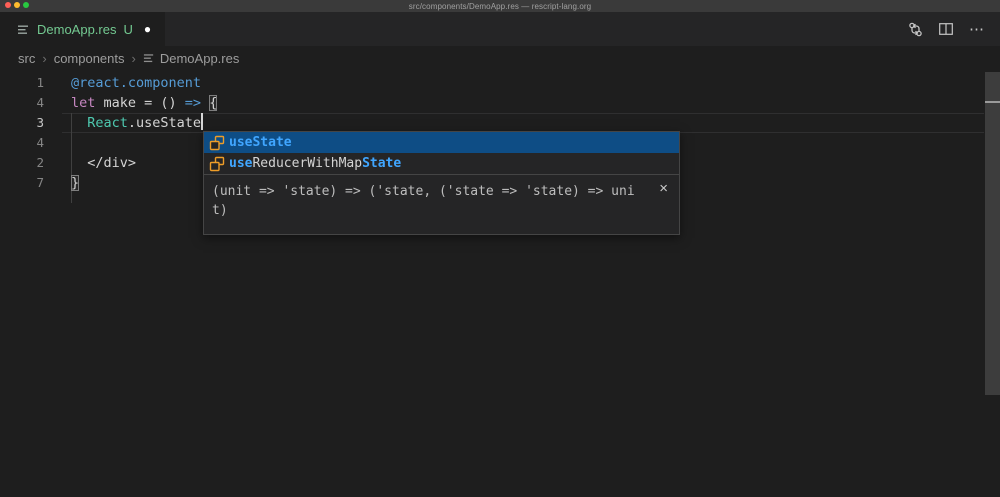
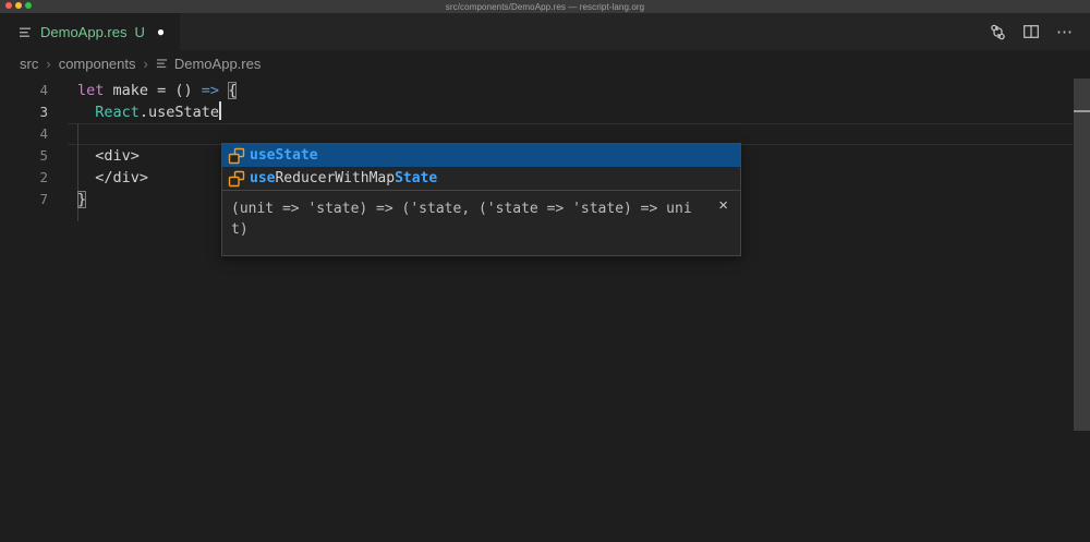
  src/components/DemoApp.res — rescript-lang.org
  DemoApp.res
  U
  ●
  ⋯
  src
  ›
  components
  ›
  DemoApp.res
- 1 @react.component
  4 let make = () => {
  3 React.useState
  4
+ 5 <div>
  2 </div>
  7 }
  useState
  useReducerWithMapState
  (unit => 'state) => ('state, ('state => 'state) => unit)
  ×
